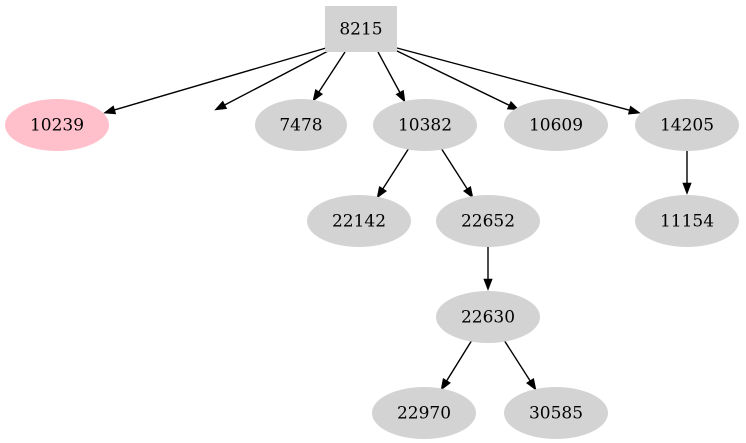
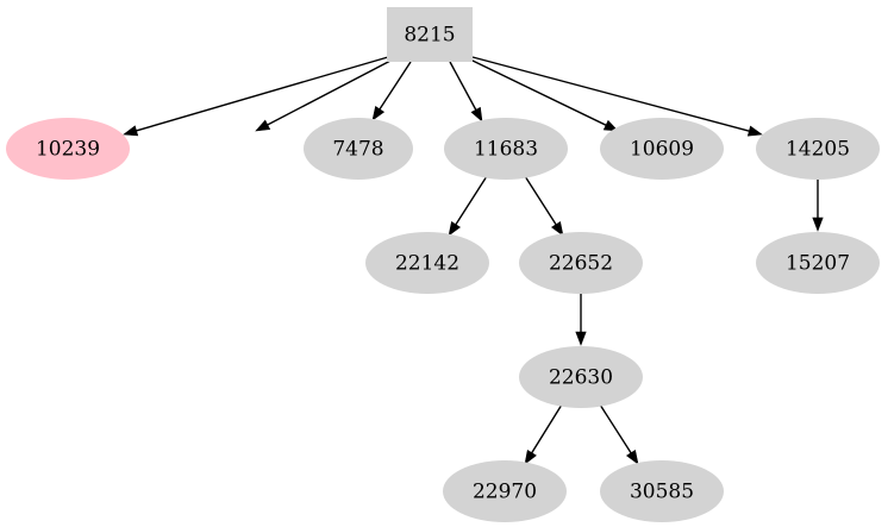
  8215
  10239
  7478
- 10382
+ 11683
  10609
  14205
  22142
  22652
- 11154
+ 15207
  22630
  22970
  30585
